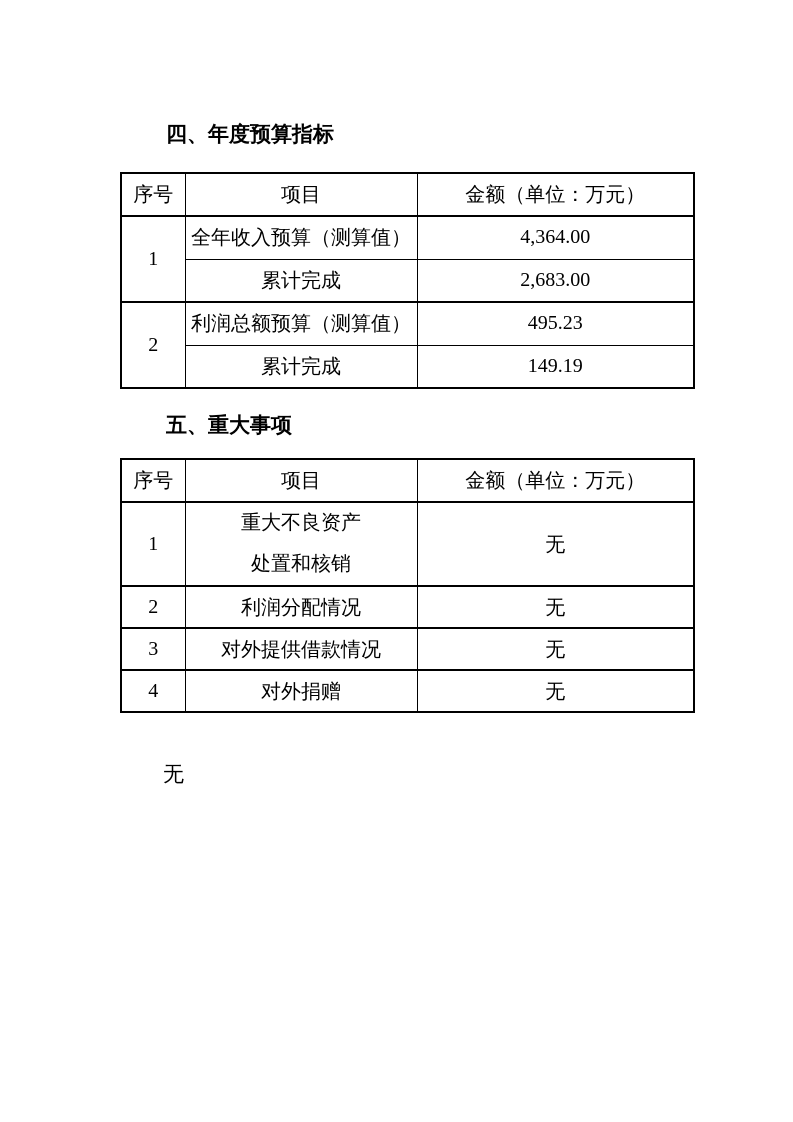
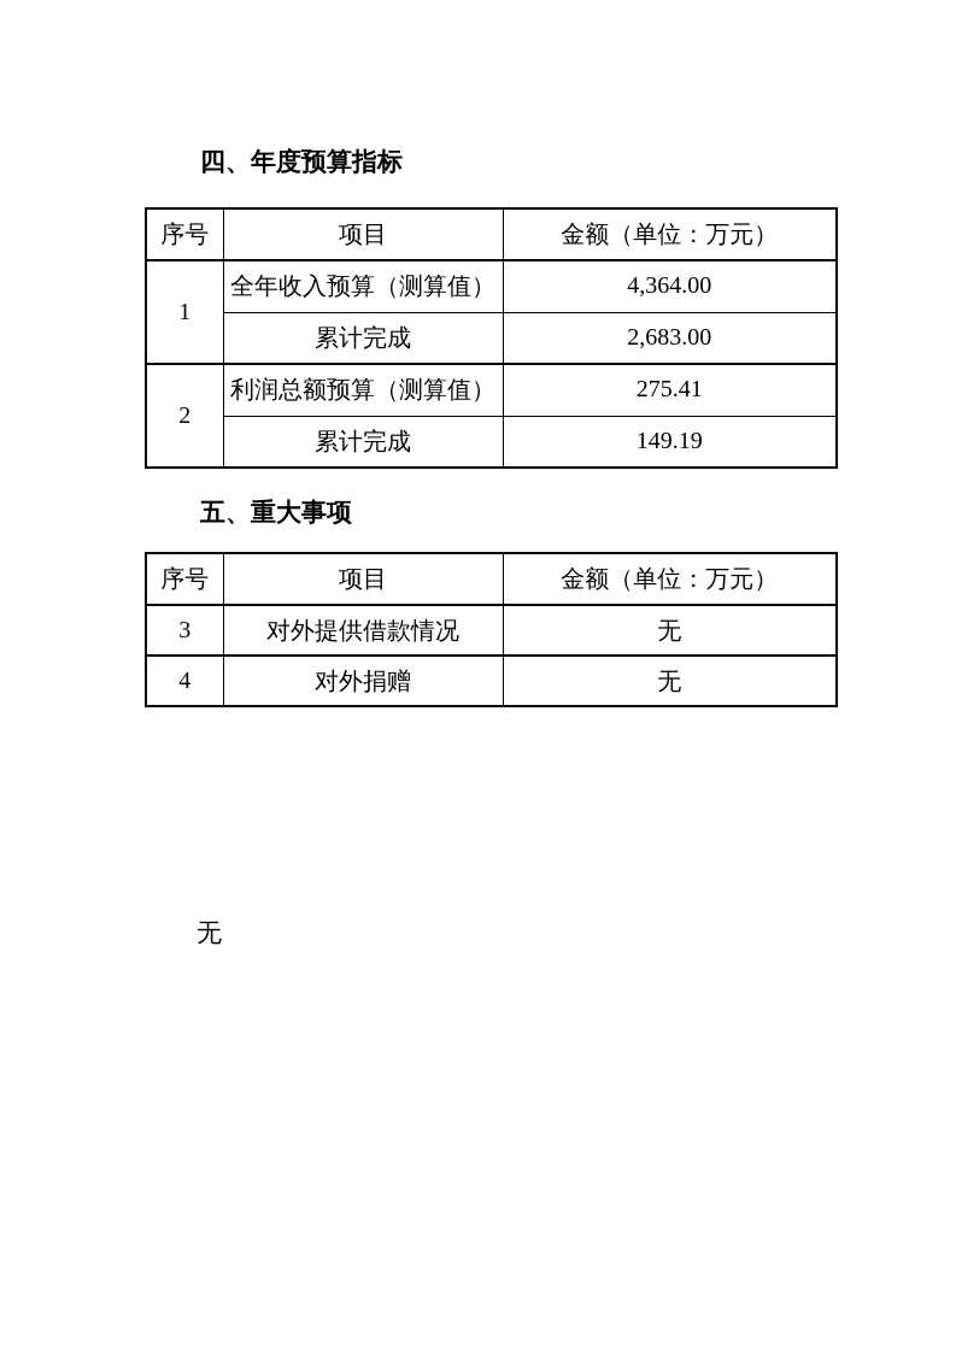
  四、年度预算指标
  序号	项目	金额（单位：万元）
  1	全年收入预算（测算值）	4,364.00
  累计完成	2,683.00
- 2	利润总额预算（测算值）	495.23
+ 2	利润总额预算（测算值）	275.41
  累计完成	149.19
  五、重大事项
  序号	项目	金额（单位：万元）
- 1	重大不良资产 处置和核销	无
- 2	利润分配情况	无
  3	对外提供借款情况	无
  4	对外捐赠	无
  无
